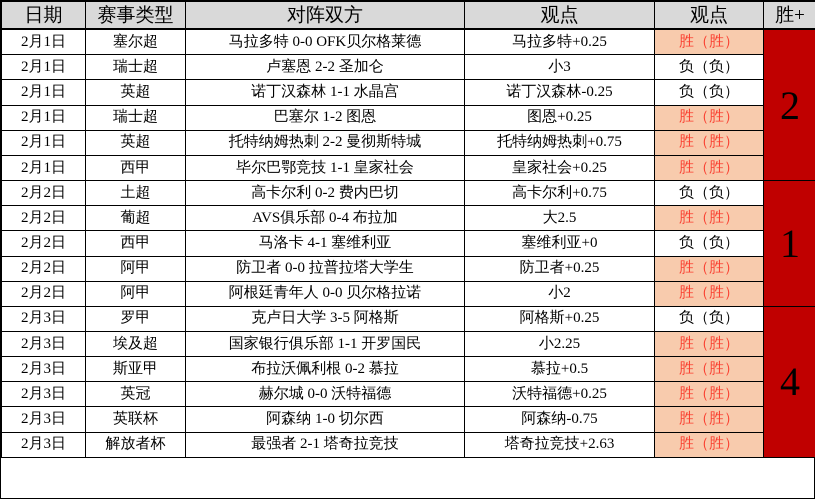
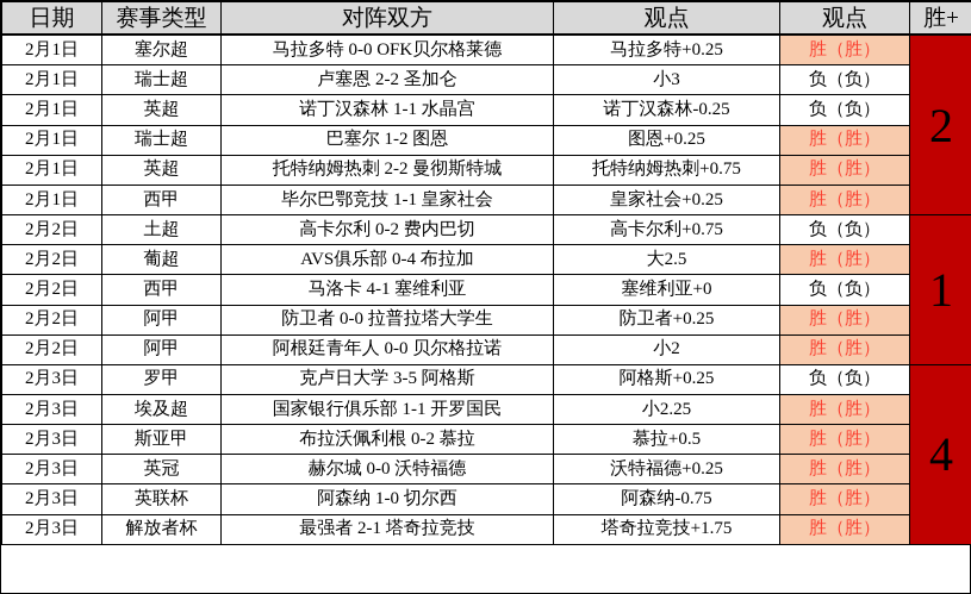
  日期	赛事类型	对阵双方	观点	观点	胜+
  2月1日	塞尔超	马拉多特 0-0 OFK贝尔格莱德	马拉多特+0.25	胜（胜）	2
  2月1日	瑞士超	卢塞恩 2-2 圣加仑	小3	负（负）
  2月1日	英超	诺丁汉森林 1-1 水晶宫	诺丁汉森林-0.25	负（负）
  2月1日	瑞士超	巴塞尔 1-2 图恩	图恩+0.25	胜（胜）
  2月1日	英超	托特纳姆热刺 2-2 曼彻斯特城	托特纳姆热刺+0.75	胜（胜）
  2月1日	西甲	毕尔巴鄂竞技 1-1 皇家社会	皇家社会+0.25	胜（胜）
  2月2日	土超	高卡尔利 0-2 费内巴切	高卡尔利+0.75	负（负）	1
  2月2日	葡超	AVS俱乐部 0-4 布拉加	大2.5	胜（胜）
  2月2日	西甲	马洛卡 4-1 塞维利亚	塞维利亚+0	负（负）
  2月2日	阿甲	防卫者 0-0 拉普拉塔大学生	防卫者+0.25	胜（胜）
  2月2日	阿甲	阿根廷青年人 0-0 贝尔格拉诺	小2	胜（胜）
  2月3日	罗甲	克卢日大学 3-5 阿格斯	阿格斯+0.25	负（负）	4
  2月3日	埃及超	国家银行俱乐部 1-1 开罗国民	小2.25	胜（胜）
  2月3日	斯亚甲	布拉沃佩利根 0-2 慕拉	慕拉+0.5	胜（胜）
  2月3日	英冠	赫尔城 0-0 沃特福德	沃特福德+0.25	胜（胜）
  2月3日	英联杯	阿森纳 1-0 切尔西	阿森纳-0.75	胜（胜）
- 2月3日	解放者杯	最强者 2-1 塔奇拉竞技	塔奇拉竞技+2.63	胜（胜）
+ 2月3日	解放者杯	最强者 2-1 塔奇拉竞技	塔奇拉竞技+1.75	胜（胜）
